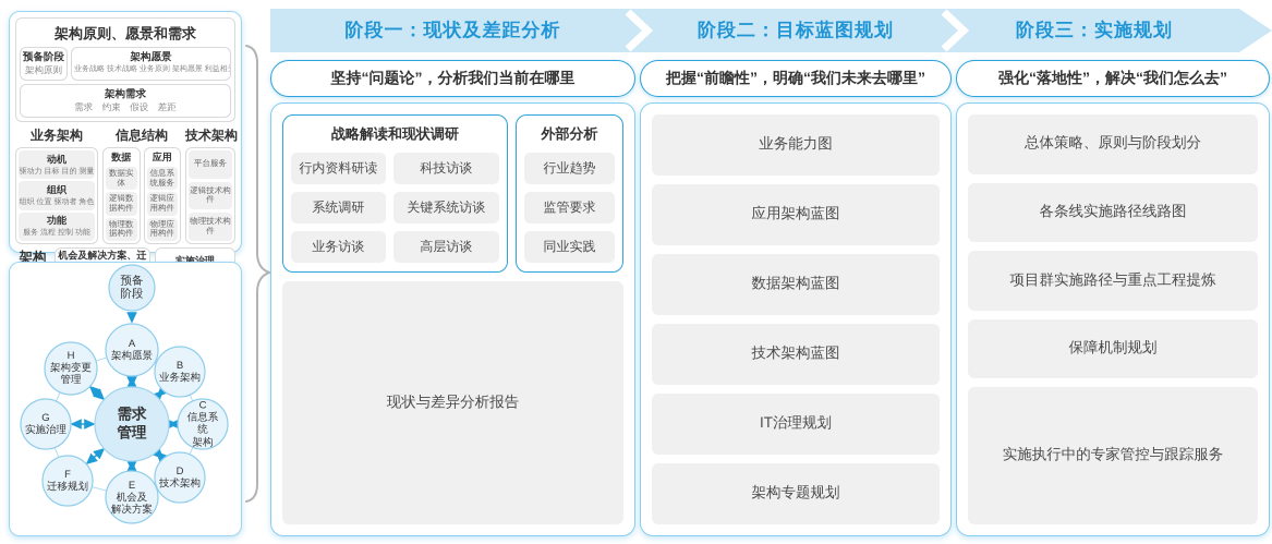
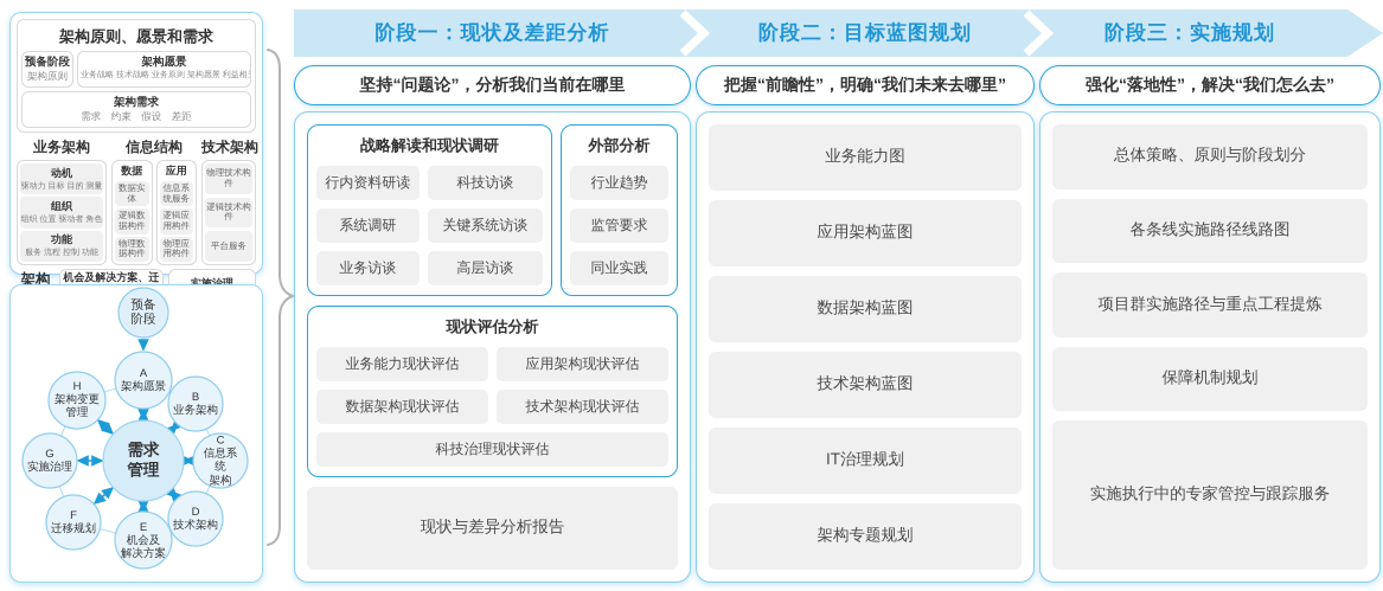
  架构原则、愿景和需求
  预备阶段
  架构原则
  架构愿景
  架构需求
  需求 约束 假设 差距
  业务架构
  动机
  组织
  功能
  信息结构
  数据
  数据实体
  逻辑数据构件
  物理数据构件
  应用
  信息系统服务
  逻辑应用构件
  物理应用构件
  技术架构
- 平台服务
+ 物理技术构件
  逻辑技术构件
- 物理技术构件
+ 平台服务
  架构
  机会及解决方案、迁
  预备
  阶段
  A
  架构愿景
  B
  业务架构
  C
  信息系统
  架构
  D
  技术架构
  E
  机会及
  解决方案
  F
  迁移规划
  G
  实施治理
  H
  架构变更
  管理
  需求
  管理
  阶段一：现状及差距分析
  阶段二：目标蓝图规划
  阶段三：实施规划
  坚持“问题论”，分析我们当前在哪里
  把握“前瞻性”，明确“我们未来去哪里”
  强化“落地性”，解决“我们怎么去”
  战略解读和现状调研
  行内资料研读
  科技访谈
  系统调研
  关键系统访谈
  业务访谈
  高层访谈
  外部分析
  行业趋势
  监管要求
  同业实践
+ 现状评估分析
+ 业务能力现状评估
+ 应用架构现状评估
+ 数据架构现状评估
+ 技术架构现状评估
+ 科技治理现状评估
  现状与差异分析报告
  业务能力图
  应用架构蓝图
  数据架构蓝图
  技术架构蓝图
  IT治理规划
  架构专题规划
  总体策略、原则与阶段划分
  各条线实施路径线路图
  项目群实施路径与重点工程提炼
  保障机制规划
  实施执行中的专家管控与跟踪服务
